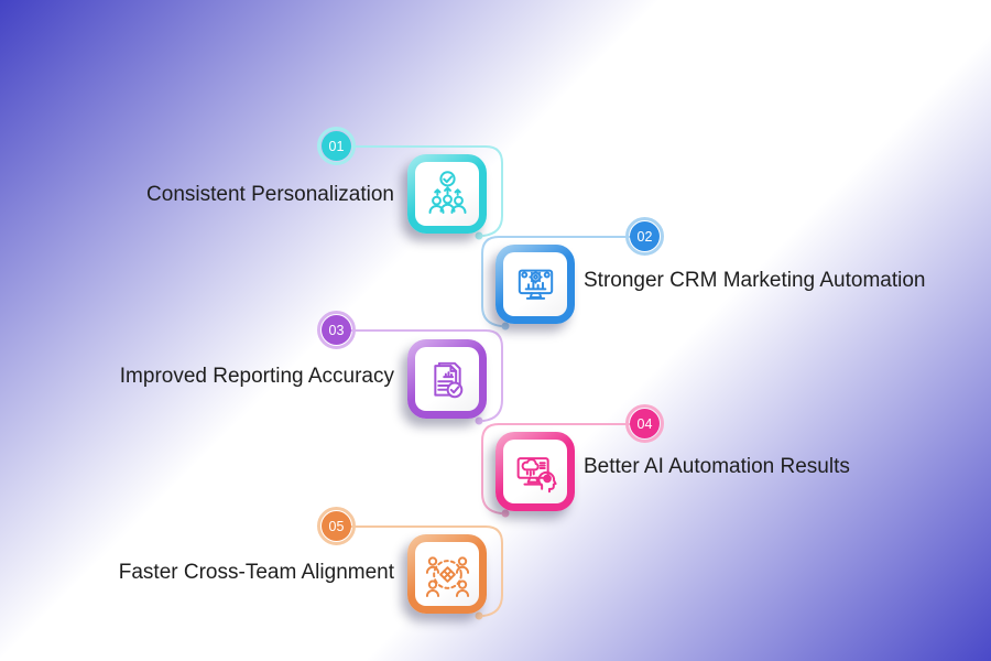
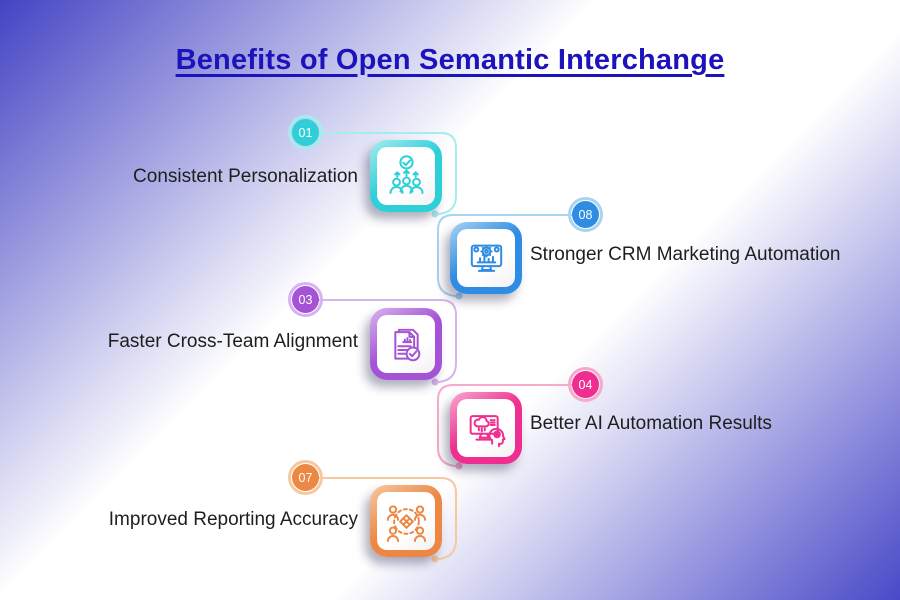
+ Benefits of Open Semantic Interchange
  01
  Consistent Personalization
- 02
+ 08
  Stronger CRM Marketing Automation
  03
- Improved Reporting Accuracy
+ Faster Cross-Team Alignment
  04
  Better AI Automation Results
- 05
+ 07
- Faster Cross-Team Alignment
+ Improved Reporting Accuracy
